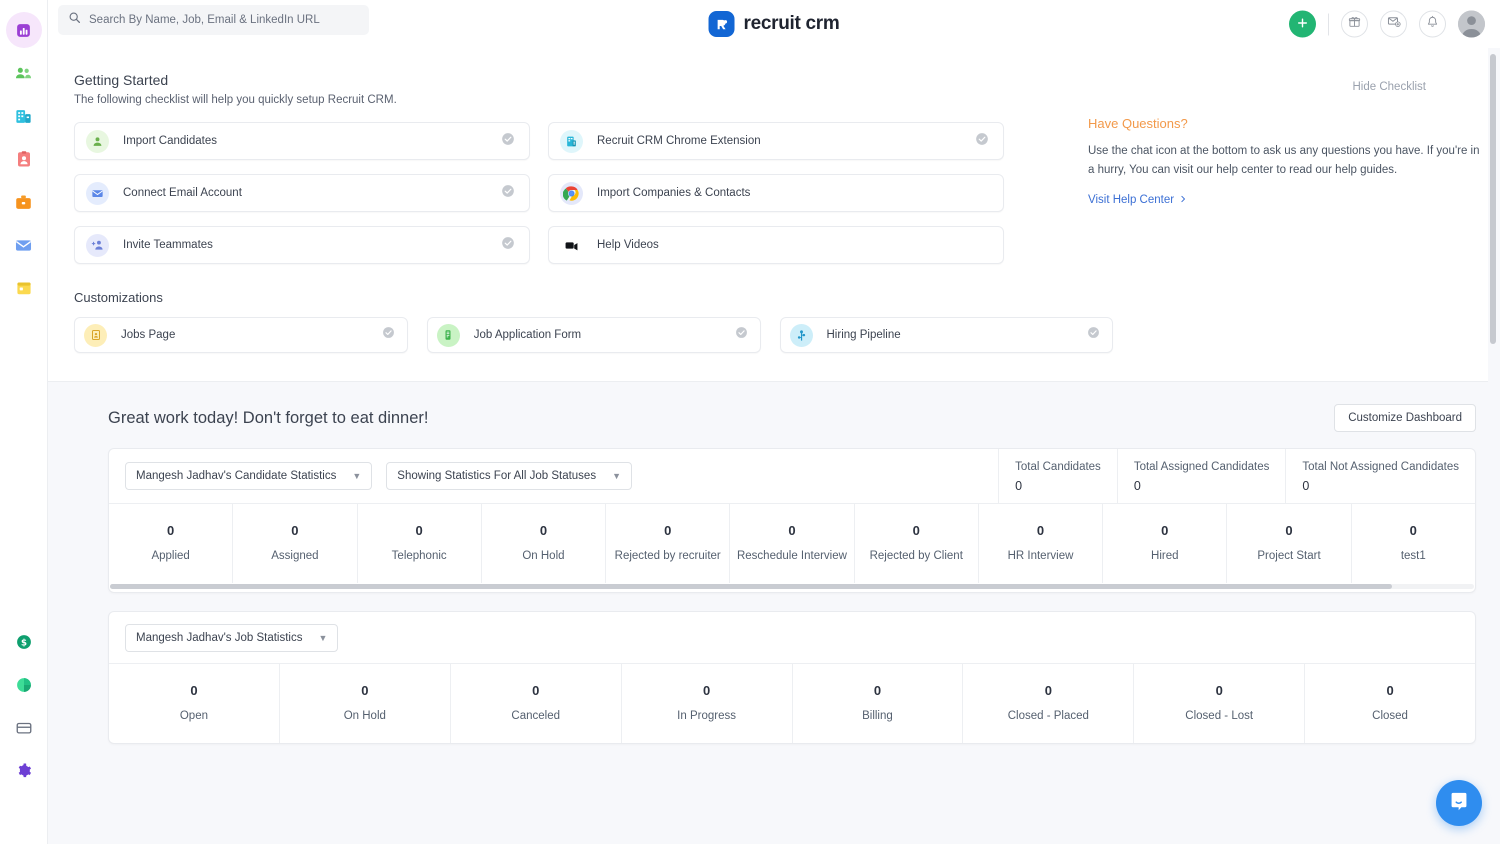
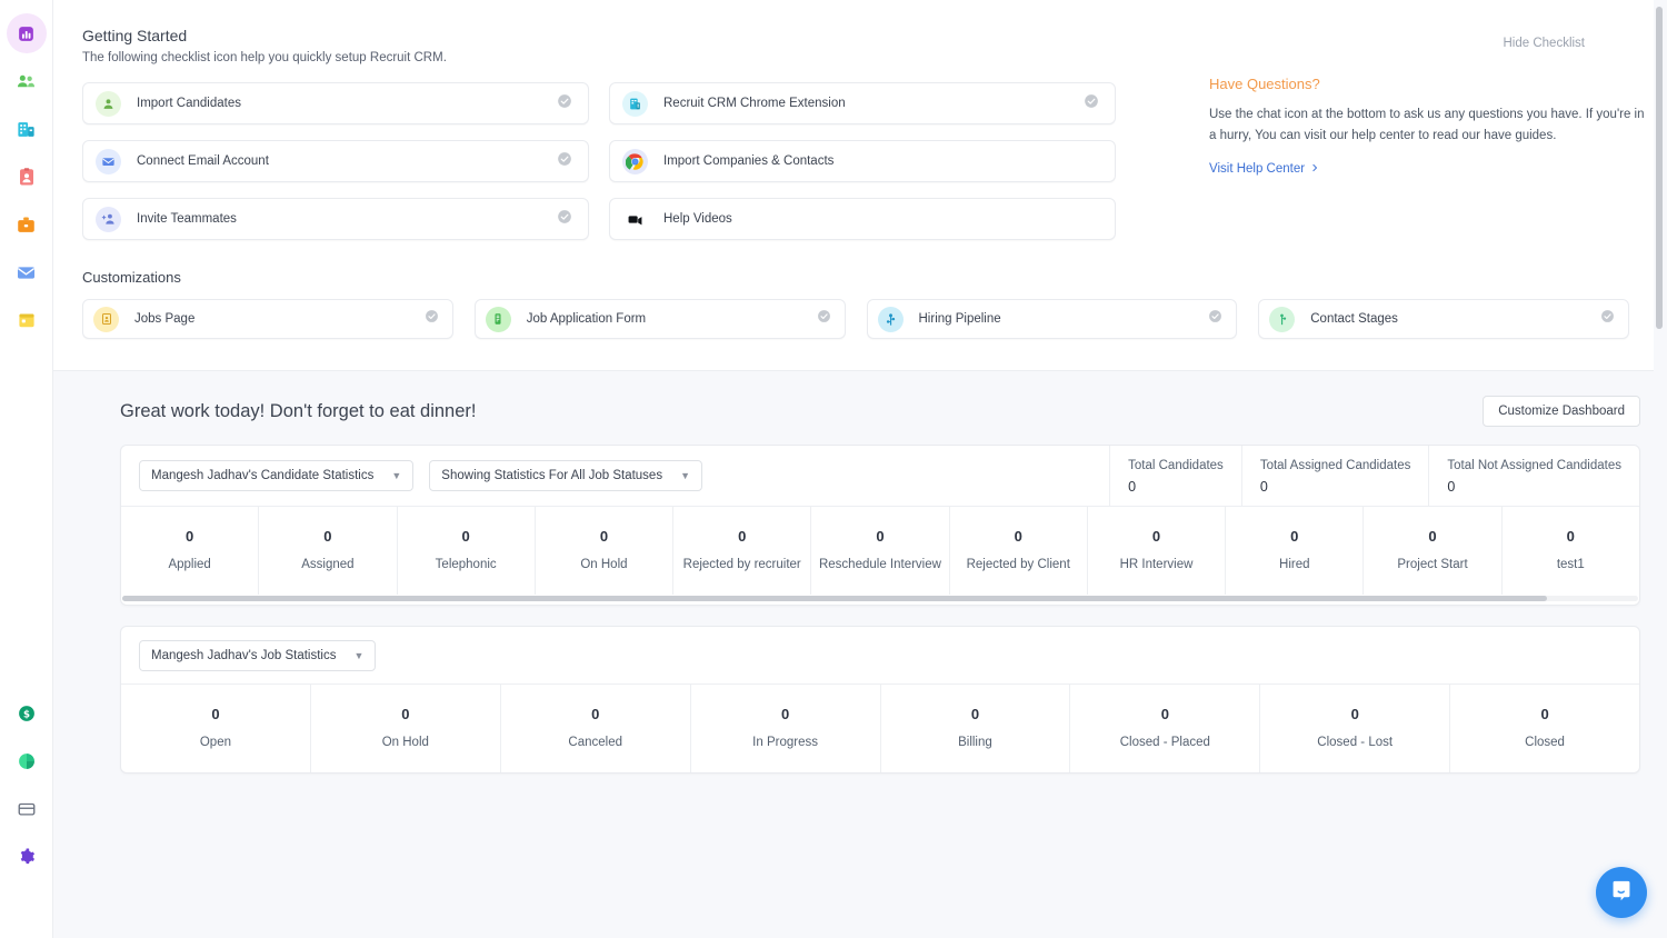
  $
- Search By Name, Job, Email & LinkedIn URL
- recruit crm
  Getting Started
- The following checklist will help you quickly setup Recruit CRM.
+ The following checklist icon help you quickly setup Recruit CRM.
  Hide Checklist
  Import Candidates
  Recruit CRM Chrome Extension
  Connect Email Account
  Import Companies & Contacts
  Invite Teammates
  Help Videos
  Customizations
  Jobs Page
  Job Application Form
  Hiring Pipeline
+ Contact Stages
  Have Questions?
- Use the chat icon at the bottom to ask us any questions you have. If you're in a hurry, You can visit our help center to read our help guides.
+ Use the chat icon at the bottom to ask us any questions you have. If you're in a hurry, You can visit our help center to read our have guides.
  Visit Help Center
  Great work today! Don't forget to eat dinner!
  Customize Dashboard
  Mangesh Jadhav's Candidate Statistics
  ▼
  Showing Statistics For All Job Statuses
  ▼
  Total Candidates
  0
  Total Assigned Candidates
  0
  Total Not Assigned Candidates
  0
  0
  Applied
  0
  Assigned
  0
  Telephonic
  0
  On Hold
  0
  Rejected by recruiter
  0
  Reschedule Interview
  0
  Rejected by Client
  0
  HR Interview
  0
  Hired
  0
  Project Start
  0
  test1
  Mangesh Jadhav's Job Statistics
  ▼
  0
  Open
  0
  On Hold
  0
  Canceled
  0
  In Progress
  0
  Billing
  0
  Closed - Placed
  0
  Closed - Lost
  0
  Closed
